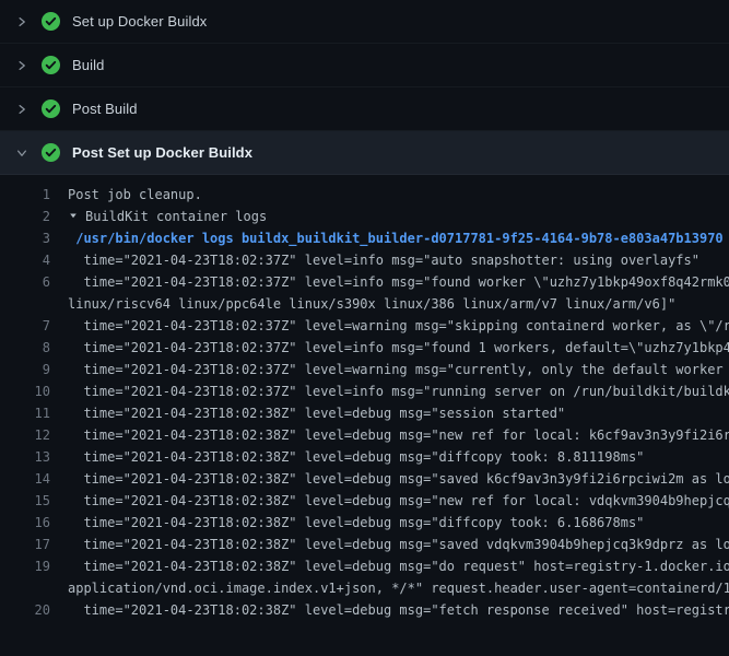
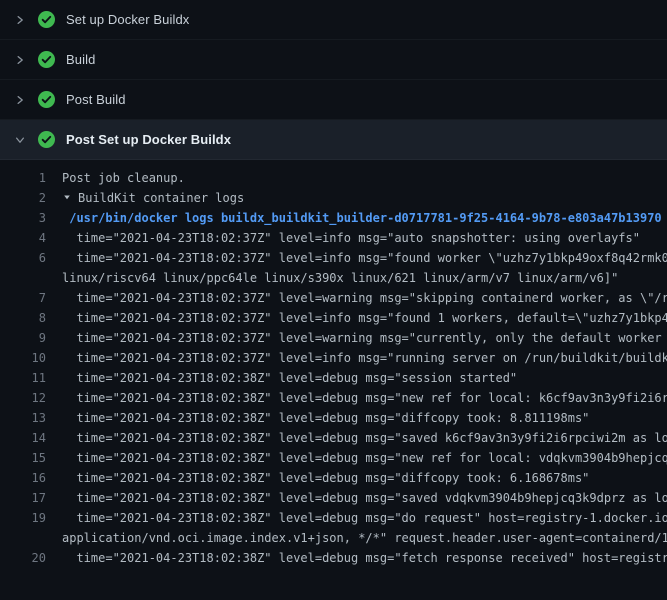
  Set up Docker Buildx
  Build
  Post Build
  Post Set up Docker Buildx
  1
  Post job cleanup.
  2
  BuildKit container logs
  3
  /usr/bin/docker logs buildx_buildkit_builder-d0717781-9f25-4164-9b78-e803a47b13970
  4
  time="2021-04-23T18:02:37Z" level=info msg="auto snapshotter: using overlayfs"
  6
  time="2021-04-23T18:02:37Z" level=info msg="found worker \"uzhz7y1bkp49oxf8q42rmk0
- linux/riscv64 linux/ppc64le linux/s390x linux/386 linux/arm/v7 linux/arm/v6]"
+ linux/riscv64 linux/ppc64le linux/s390x linux/621 linux/arm/v7 linux/arm/v6]"
  7
  time="2021-04-23T18:02:37Z" level=warning msg="skipping containerd worker, as \"/r
  8
  time="2021-04-23T18:02:37Z" level=info msg="found 1 workers, default=\"uzhz7y1bkp4
  9
  time="2021-04-23T18:02:37Z" level=warning msg="currently, only the default worker
  10
  time="2021-04-23T18:02:37Z" level=info msg="running server on /run/buildkit/buildk
  11
  time="2021-04-23T18:02:38Z" level=debug msg="session started"
  12
  time="2021-04-23T18:02:38Z" level=debug msg="new ref for local: k6cf9av3n3y9fi2i6r
  13
  time="2021-04-23T18:02:38Z" level=debug msg="diffcopy took: 8.811198ms"
  14
  time="2021-04-23T18:02:38Z" level=debug msg="saved k6cf9av3n3y9fi2i6rpciwi2m as lo
  15
  time="2021-04-23T18:02:38Z" level=debug msg="new ref for local: vdqkvm3904b9hepjcq
  16
  time="2021-04-23T18:02:38Z" level=debug msg="diffcopy took: 6.168678ms"
  17
  time="2021-04-23T18:02:38Z" level=debug msg="saved vdqkvm3904b9hepjcq3k9dprz as lo
  19
  time="2021-04-23T18:02:38Z" level=debug msg="do request" host=registry-1.docker.io
  application/vnd.oci.image.index.v1+json, */*" request.header.user-agent=containerd/1
  20
  time="2021-04-23T18:02:38Z" level=debug msg="fetch response received" host=registr
